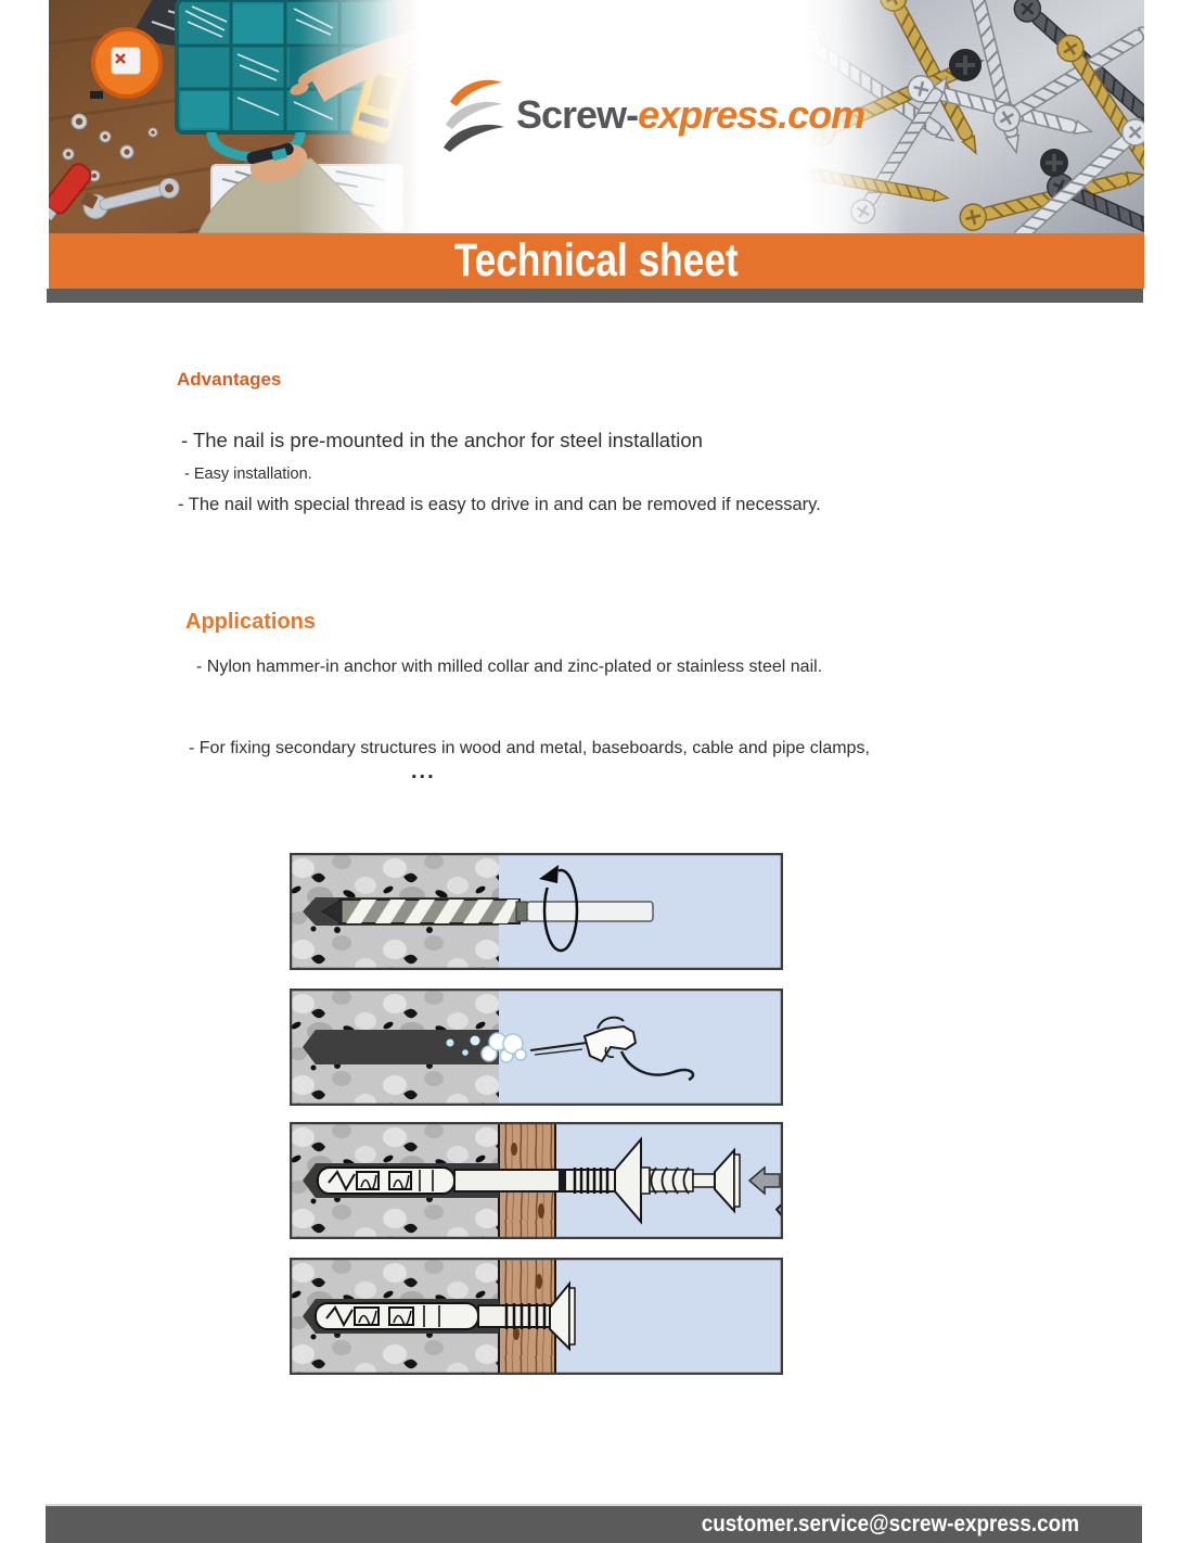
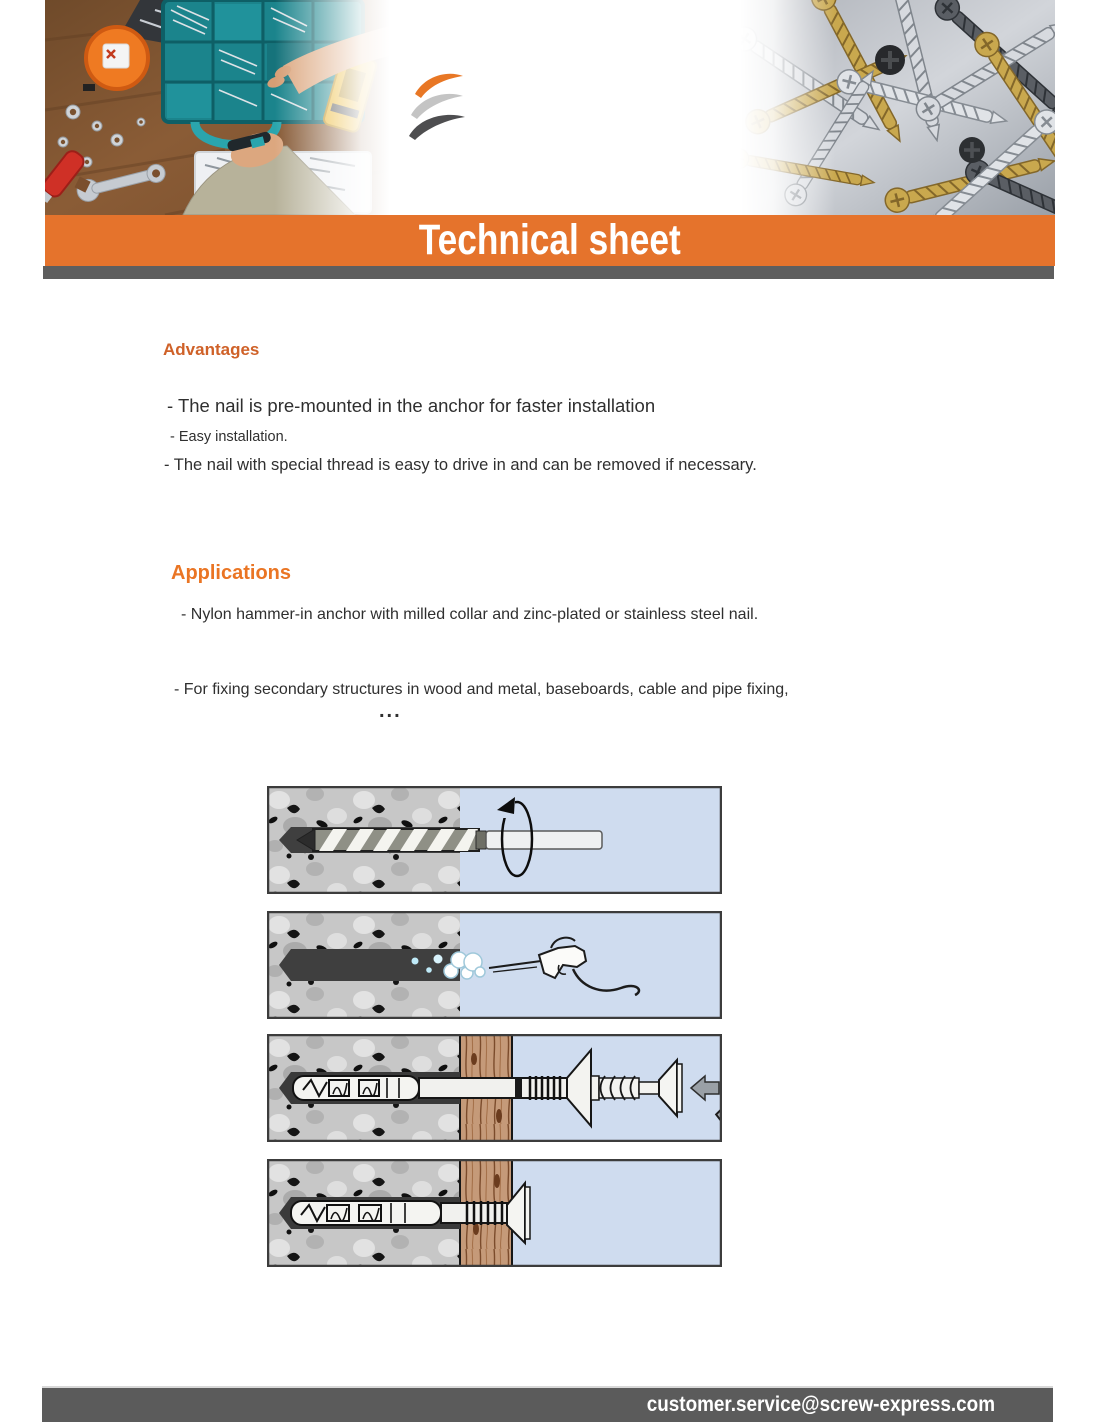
- Screw-express.com
  Technical sheet
  Advantages
- - The nail is pre-mounted in the anchor for steel installation
+ - The nail is pre-mounted in the anchor for faster installation
  - Easy installation.
  - The nail with special thread is easy to drive in and can be removed if necessary.
  Applications
  - Nylon hammer-in anchor with milled collar and zinc-plated or stainless steel nail.
- - For fixing secondary structures in wood and metal, baseboards, cable and pipe clamps,
+ - For fixing secondary structures in wood and metal, baseboards, cable and pipe fixing,
  ...
  customer.service@screw-express.com
